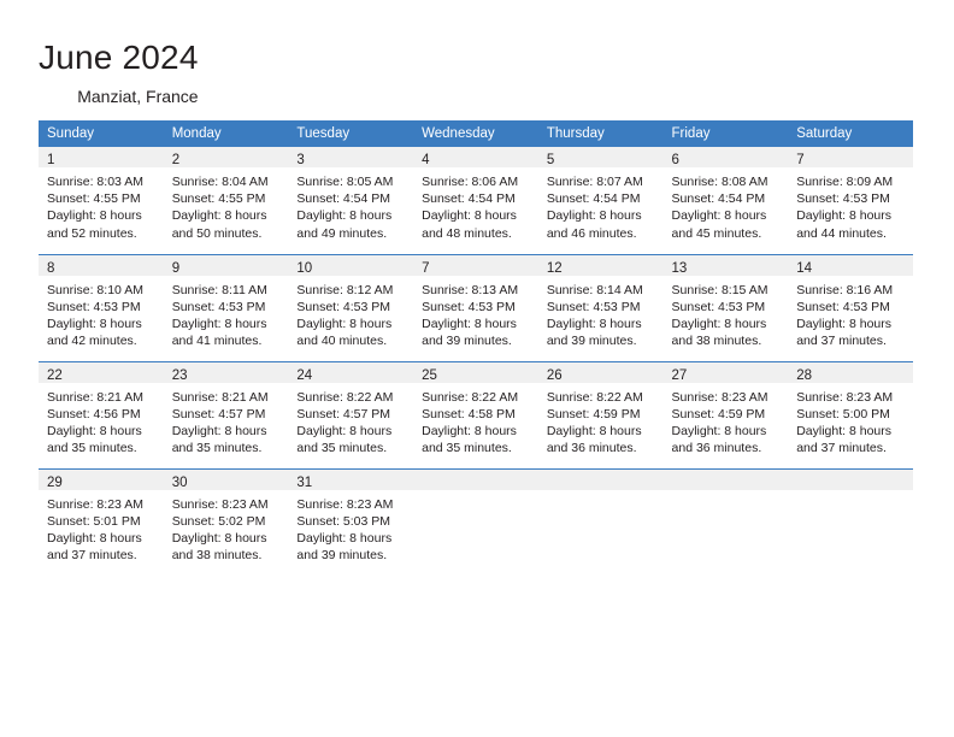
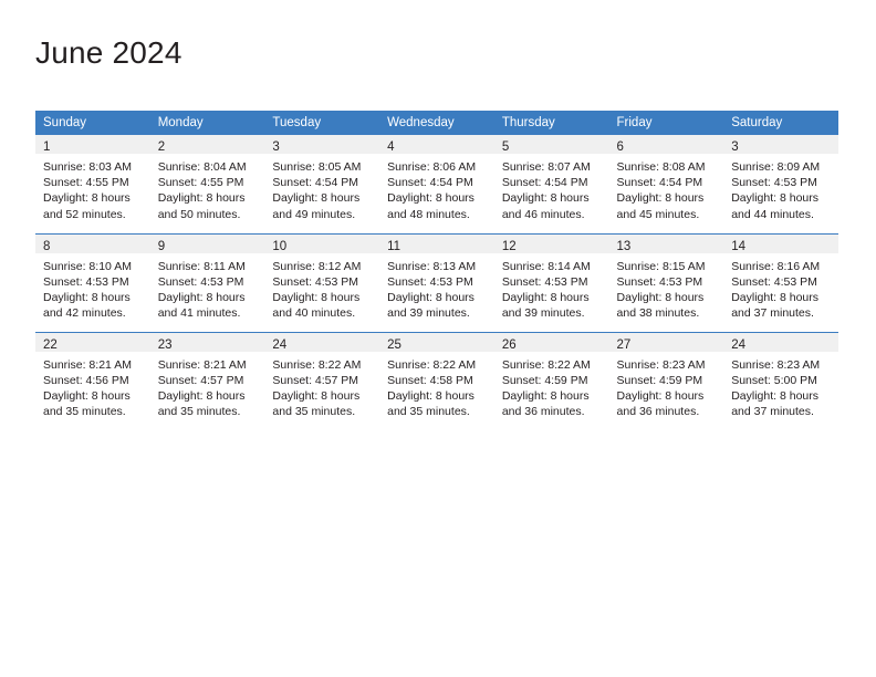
  June 2024
- Manziat, France
  Sunday	Monday	Tuesday	Wednesday	Thursday	Friday	Saturday
- 1Sunrise: 8:03 AMSunset: 4:55 PMDaylight: 8 hoursand 52 minutes.	2Sunrise: 8:04 AMSunset: 4:55 PMDaylight: 8 hoursand 50 minutes.	3Sunrise: 8:05 AMSunset: 4:54 PMDaylight: 8 hoursand 49 minutes.	4Sunrise: 8:06 AMSunset: 4:54 PMDaylight: 8 hoursand 48 minutes.	5Sunrise: 8:07 AMSunset: 4:54 PMDaylight: 8 hoursand 46 minutes.	6Sunrise: 8:08 AMSunset: 4:54 PMDaylight: 8 hoursand 45 minutes.	7Sunrise: 8:09 AMSunset: 4:53 PMDaylight: 8 hoursand 44 minutes.
+ 1Sunrise: 8:03 AMSunset: 4:55 PMDaylight: 8 hoursand 52 minutes.	2Sunrise: 8:04 AMSunset: 4:55 PMDaylight: 8 hoursand 50 minutes.	3Sunrise: 8:05 AMSunset: 4:54 PMDaylight: 8 hoursand 49 minutes.	4Sunrise: 8:06 AMSunset: 4:54 PMDaylight: 8 hoursand 48 minutes.	5Sunrise: 8:07 AMSunset: 4:54 PMDaylight: 8 hoursand 46 minutes.	6Sunrise: 8:08 AMSunset: 4:54 PMDaylight: 8 hoursand 45 minutes.	3Sunrise: 8:09 AMSunset: 4:53 PMDaylight: 8 hoursand 44 minutes.
- 8Sunrise: 8:10 AMSunset: 4:53 PMDaylight: 8 hoursand 42 minutes.	9Sunrise: 8:11 AMSunset: 4:53 PMDaylight: 8 hoursand 41 minutes.	10Sunrise: 8:12 AMSunset: 4:53 PMDaylight: 8 hoursand 40 minutes.	7Sunrise: 8:13 AMSunset: 4:53 PMDaylight: 8 hoursand 39 minutes.	12Sunrise: 8:14 AMSunset: 4:53 PMDaylight: 8 hoursand 39 minutes.	13Sunrise: 8:15 AMSunset: 4:53 PMDaylight: 8 hoursand 38 minutes.	14Sunrise: 8:16 AMSunset: 4:53 PMDaylight: 8 hoursand 37 minutes.
+ 8Sunrise: 8:10 AMSunset: 4:53 PMDaylight: 8 hoursand 42 minutes.	9Sunrise: 8:11 AMSunset: 4:53 PMDaylight: 8 hoursand 41 minutes.	10Sunrise: 8:12 AMSunset: 4:53 PMDaylight: 8 hoursand 40 minutes.	11Sunrise: 8:13 AMSunset: 4:53 PMDaylight: 8 hoursand 39 minutes.	12Sunrise: 8:14 AMSunset: 4:53 PMDaylight: 8 hoursand 39 minutes.	13Sunrise: 8:15 AMSunset: 4:53 PMDaylight: 8 hoursand 38 minutes.	14Sunrise: 8:16 AMSunset: 4:53 PMDaylight: 8 hoursand 37 minutes.
- 22Sunrise: 8:21 AMSunset: 4:56 PMDaylight: 8 hoursand 35 minutes.	23Sunrise: 8:21 AMSunset: 4:57 PMDaylight: 8 hoursand 35 minutes.	24Sunrise: 8:22 AMSunset: 4:57 PMDaylight: 8 hoursand 35 minutes.	25Sunrise: 8:22 AMSunset: 4:58 PMDaylight: 8 hoursand 35 minutes.	26Sunrise: 8:22 AMSunset: 4:59 PMDaylight: 8 hoursand 36 minutes.	27Sunrise: 8:23 AMSunset: 4:59 PMDaylight: 8 hoursand 36 minutes.	28Sunrise: 8:23 AMSunset: 5:00 PMDaylight: 8 hoursand 37 minutes.
+ 22Sunrise: 8:21 AMSunset: 4:56 PMDaylight: 8 hoursand 35 minutes.	23Sunrise: 8:21 AMSunset: 4:57 PMDaylight: 8 hoursand 35 minutes.	24Sunrise: 8:22 AMSunset: 4:57 PMDaylight: 8 hoursand 35 minutes.	25Sunrise: 8:22 AMSunset: 4:58 PMDaylight: 8 hoursand 35 minutes.	26Sunrise: 8:22 AMSunset: 4:59 PMDaylight: 8 hoursand 36 minutes.	27Sunrise: 8:23 AMSunset: 4:59 PMDaylight: 8 hoursand 36 minutes.	24Sunrise: 8:23 AMSunset: 5:00 PMDaylight: 8 hoursand 37 minutes.
- 29Sunrise: 8:23 AMSunset: 5:01 PMDaylight: 8 hoursand 37 minutes.	30Sunrise: 8:23 AMSunset: 5:02 PMDaylight: 8 hoursand 38 minutes.	31Sunrise: 8:23 AMSunset: 5:03 PMDaylight: 8 hoursand 39 minutes.
